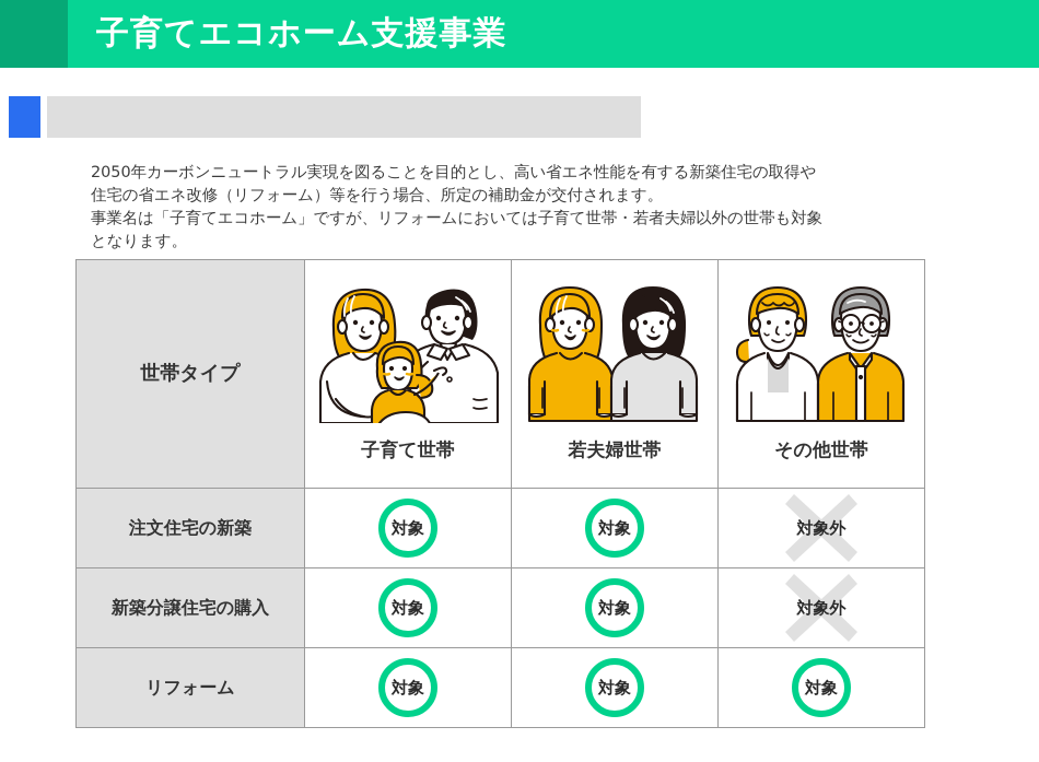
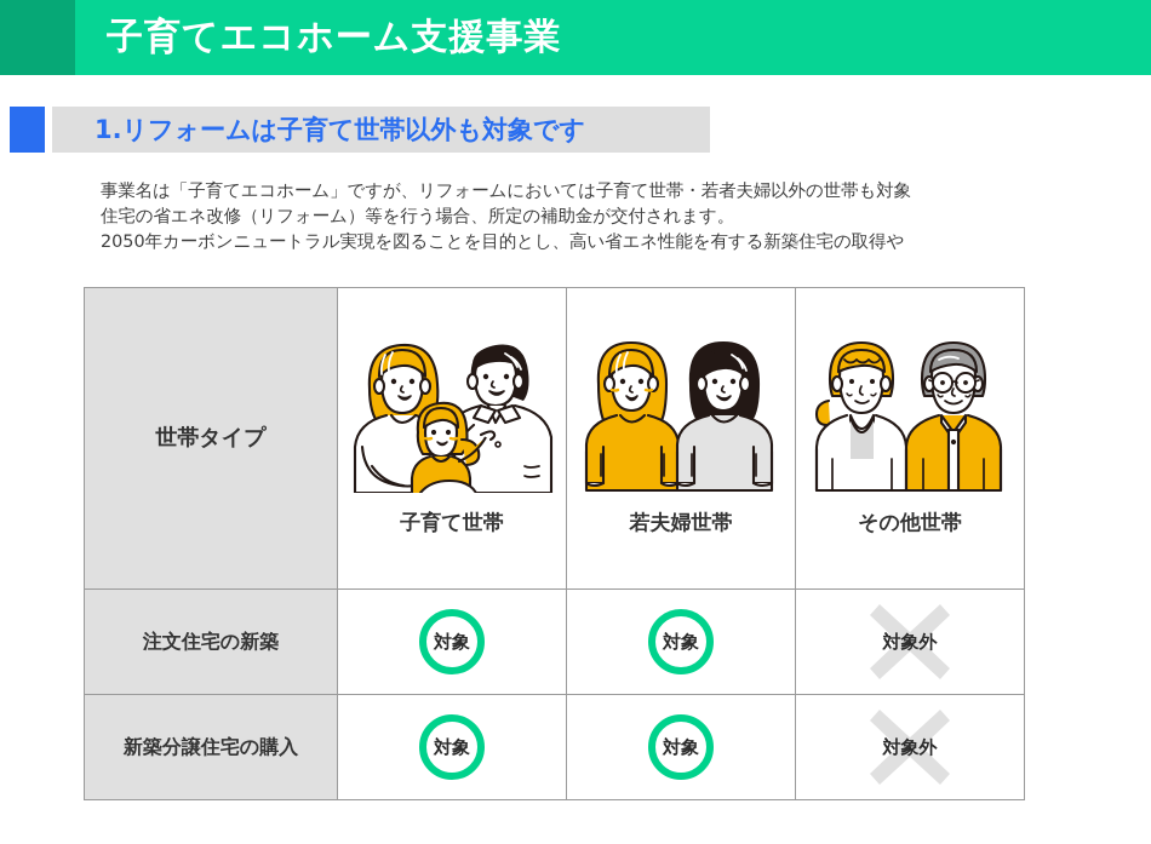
  子育てエコホーム支援事業
+ 1.リフォームは子育て世帯以外も対象です
- 2050年カーボンニュートラル実現を図ることを目的とし、高い省エネ性能を有する新築住宅の取得や
+ 事業名は「子育てエコホーム」ですが、リフォームにおいては子育て世帯・若者夫婦以外の世帯も対象
  住宅の省エネ改修（リフォーム）等を行う場合、所定の補助金が交付されます。
- 事業名は「子育てエコホーム」ですが、リフォームにおいては子育て世帯・若者夫婦以外の世帯も対象
+ 2050年カーボンニュートラル実現を図ることを目的とし、高い省エネ性能を有する新築住宅の取得や
- となります。
  世帯タイプ	子育て世帯	若夫婦世帯	その他世帯
  注文住宅の新築	対象	対象	対象外
  新築分譲住宅の購入	対象	対象	対象外
- リフォーム	対象	対象	対象
